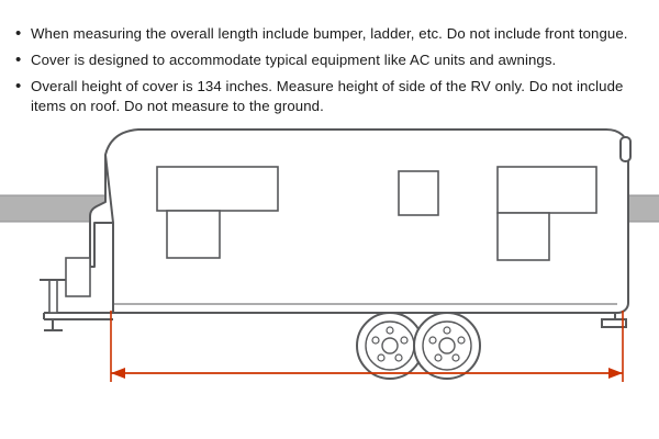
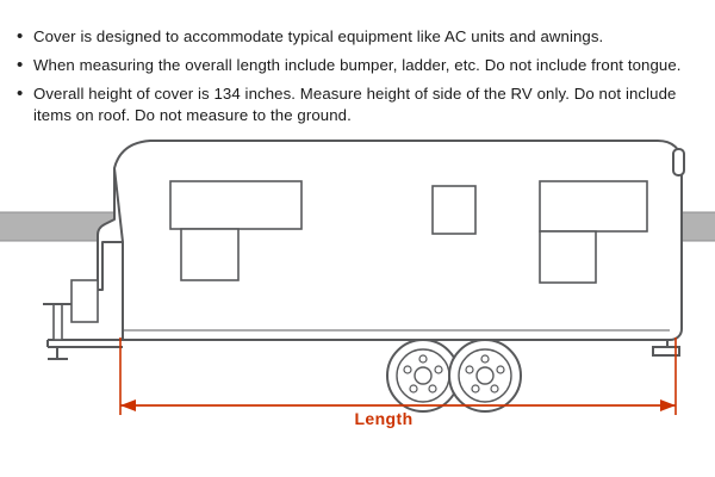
  •
- When measuring the overall length include bumper, ladder, etc. Do not include front tongue.
+ Cover is designed to accommodate typical equipment like AC units and awnings.
  •
- Cover is designed to accommodate typical equipment like AC units and awnings.
+ When measuring the overall length include bumper, ladder, etc. Do not include front tongue.
  •
  Overall height of cover is 134 inches. Measure height of side of the RV only. Do not include items on roof. Do not measure to the ground.
+ Length
